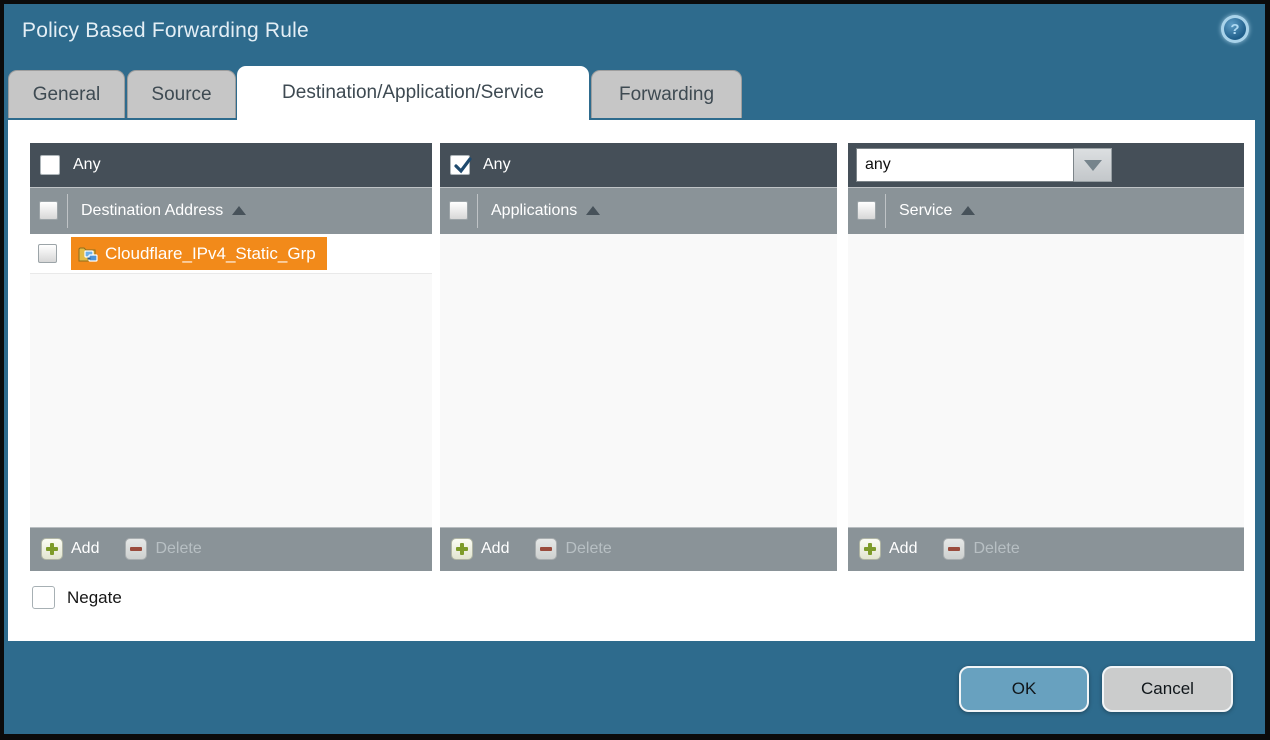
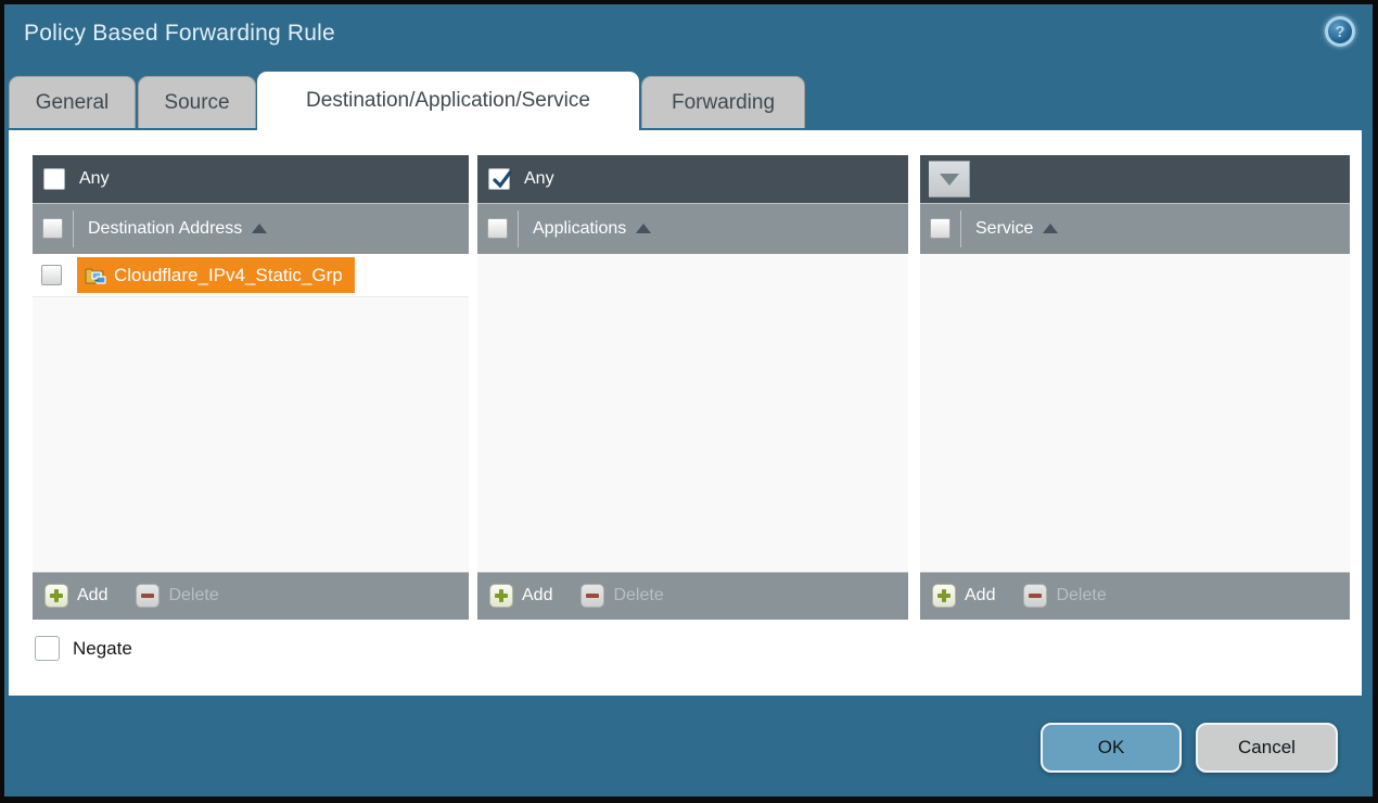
  Policy Based Forwarding Rule
  ?
  General
  Source
  Destination/Application/Service
  Forwarding
  Any
  Destination Address
  Cloudflare_IPv4_Static_Grp
  Add
  Delete
  Any
  Applications
  Add
  Delete
- any
  Service
  Add
  Delete
  Negate
  OK
  Cancel
